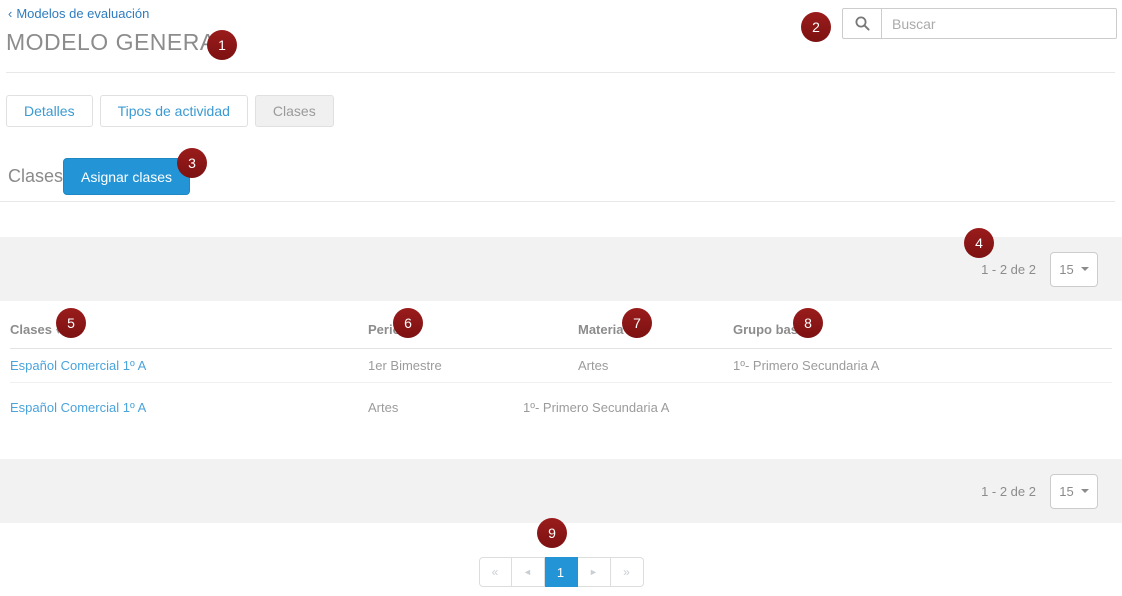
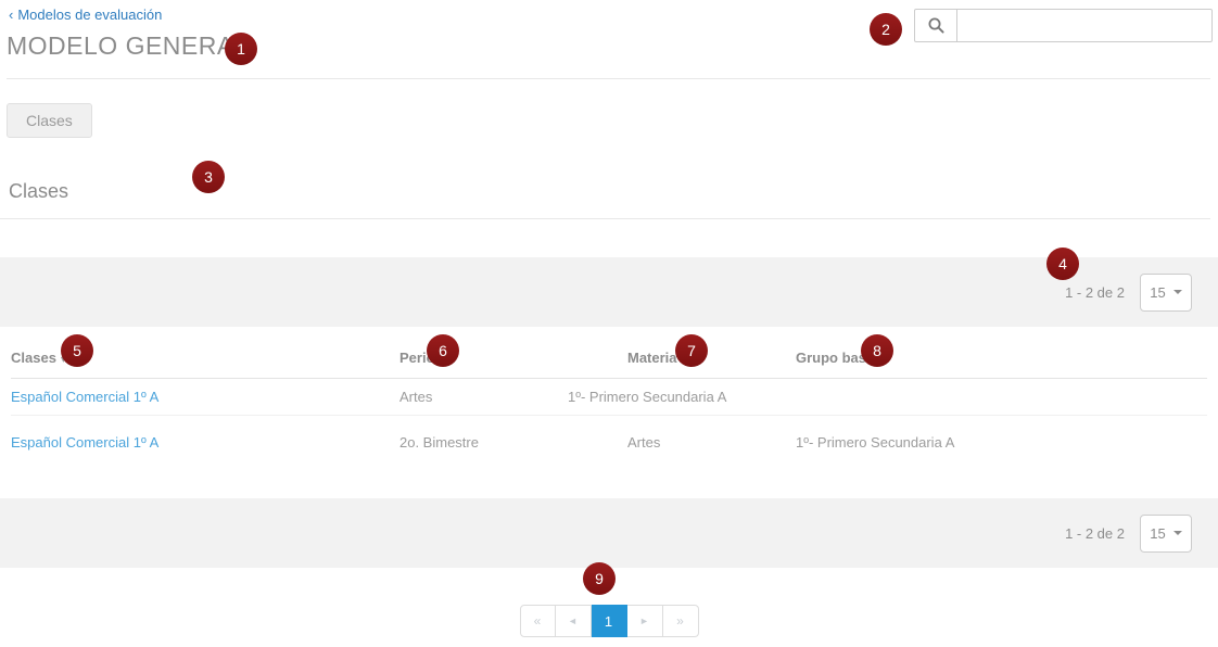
  ‹ Modelos de evaluación
  MODELO GENER
- Buscar
- Detalles
- Tipos de actividad
  Clases
  Clases
- Asignar clases
  1 - 2 de 2
  15
  Clases
  Materia
  Grupo ba
  Español Comercial 1º A
- 1er Bimestre
  Artes
  1º- Primero Secundaria A
  Español Comercial 1º A
+ 2o. Bimestre
  Artes
  1º- Primero Secundaria A
  1 - 2 de 2
  15
  «
  ◄
  1
  ►
  »
  1
  2
  3
  4
  5
  6
  7
  8
  9
